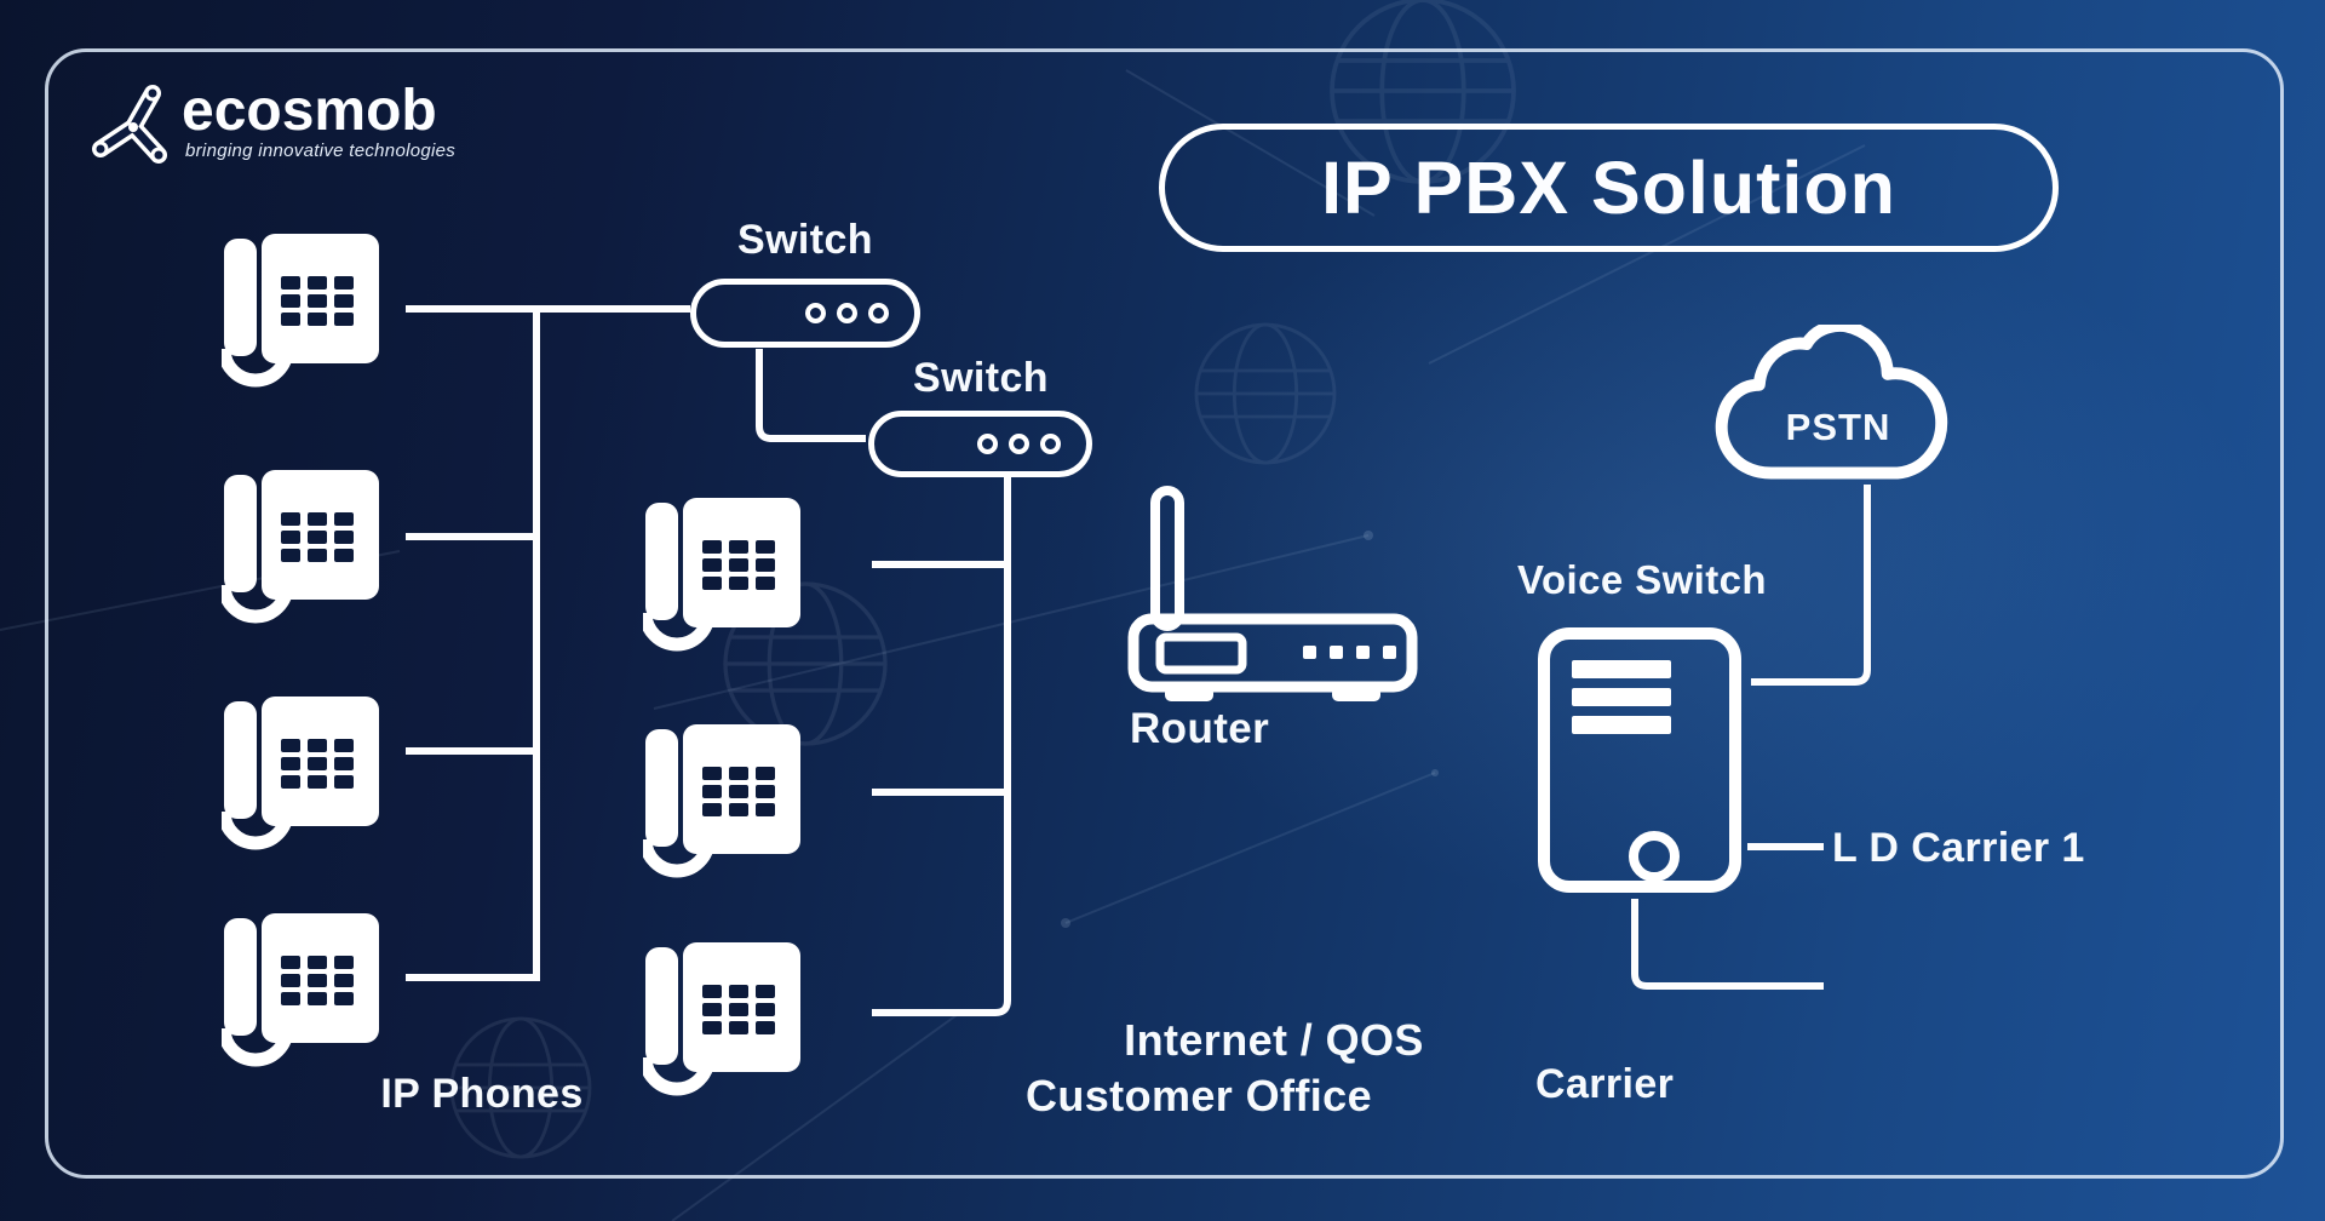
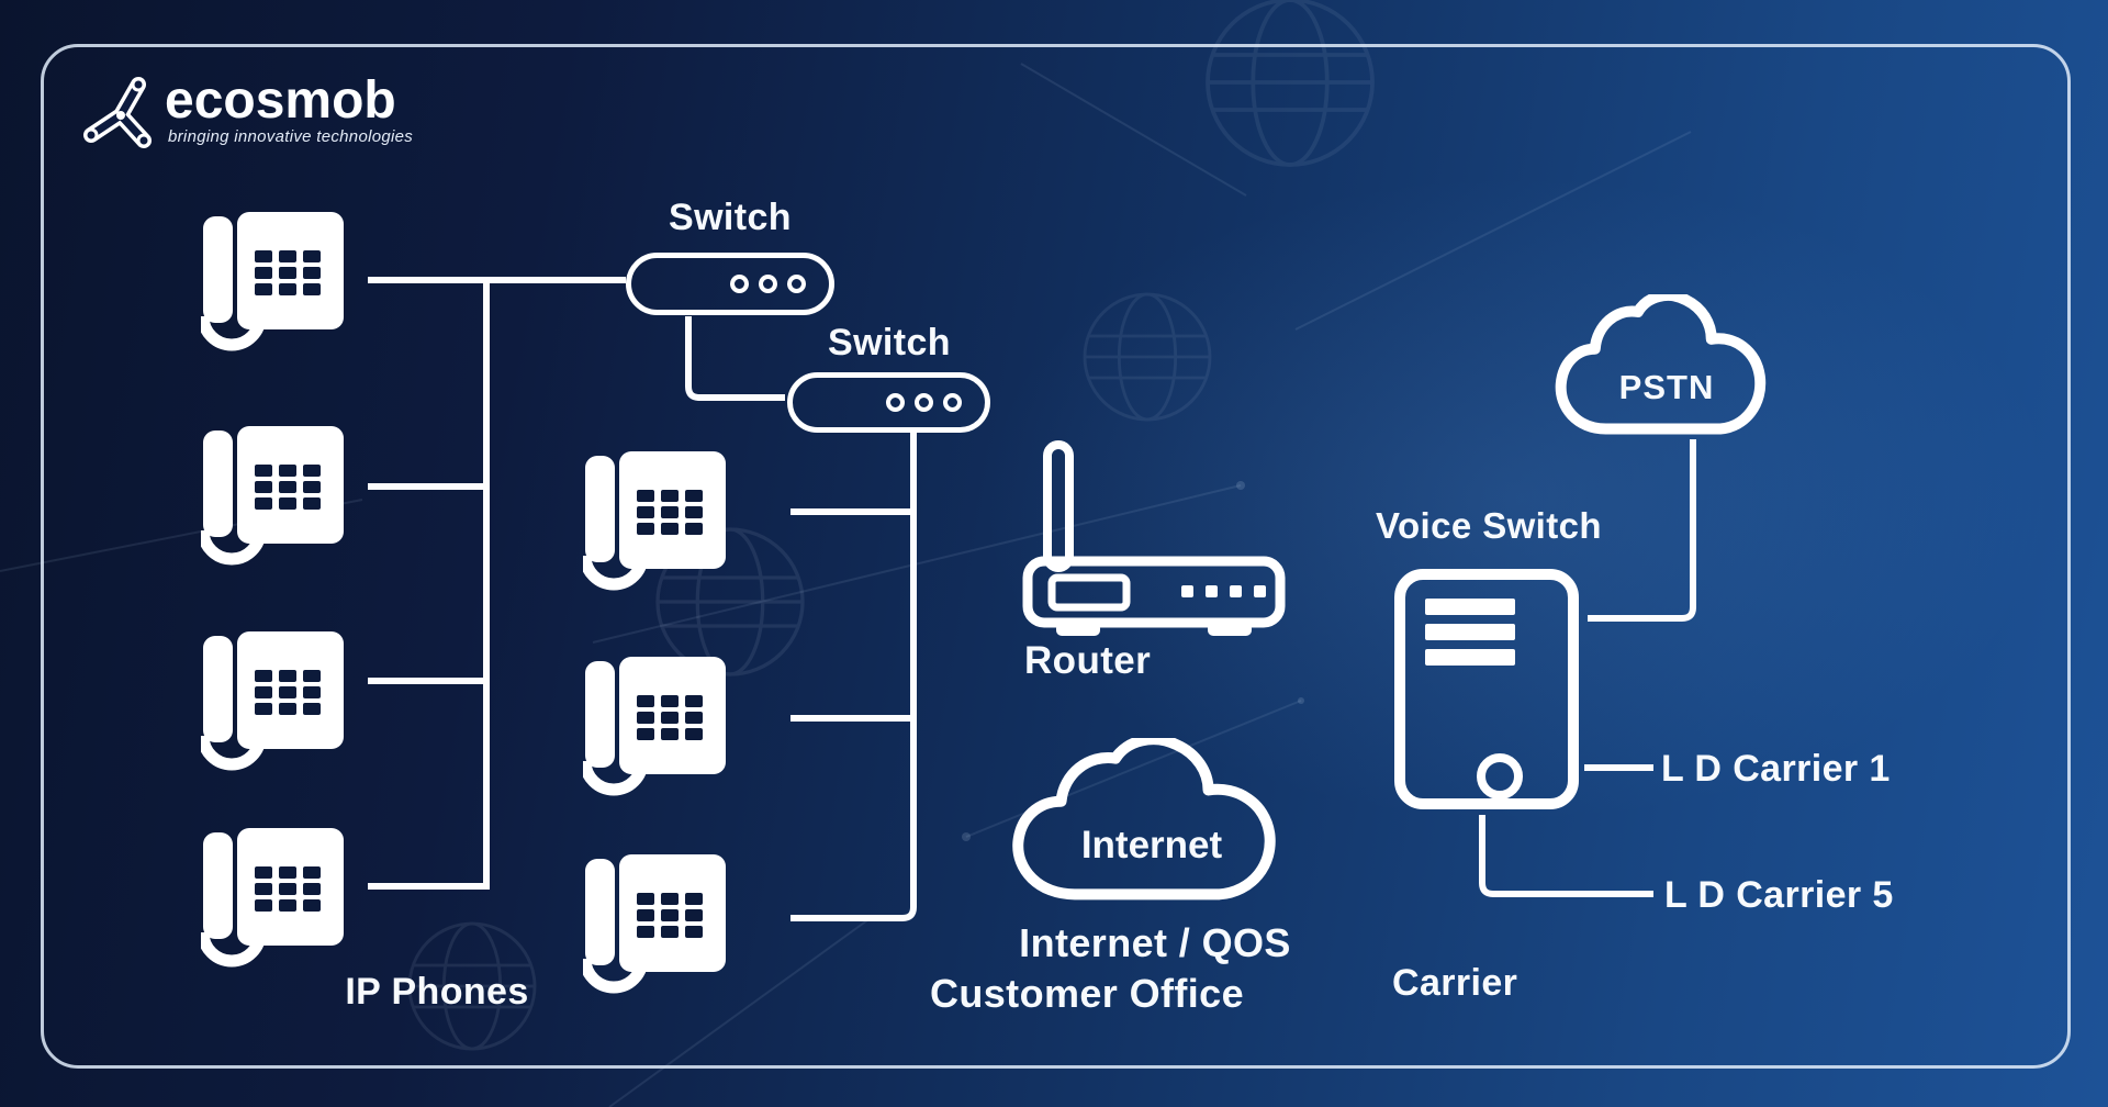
  ecosmob
  bringing innovative technologies
- IP PBX Solution
  IP Phones
  Switch
  Switch
  Router
+ Internet
  Internet / QOS
  Customer Office
  PSTN
  Voice Switch
  L D Carrier 1
+ L D Carrier 5
  Carrier
